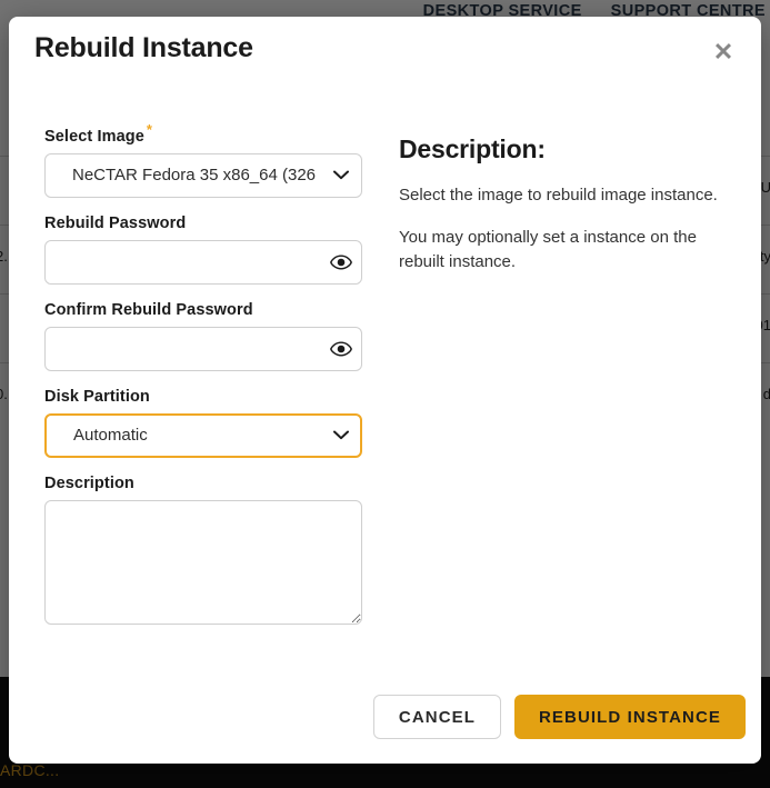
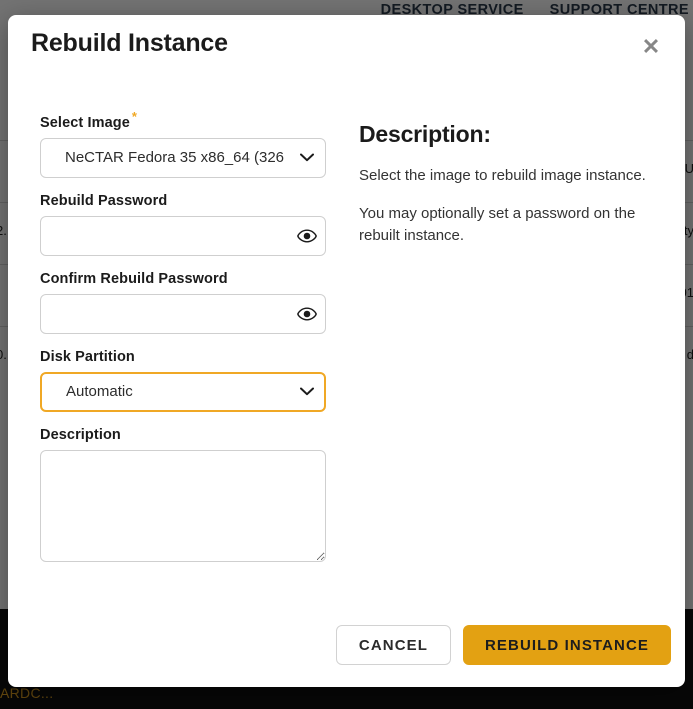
  DESKTOP SERVICE
  SUPPORT CENTRE
  U
  d
  ARDC...
  Rebuild Instance
  Select Image *
  NeCTAR Fedora 35 x86_64 (326
  Rebuild Password
  Confirm Rebuild Password
  Disk Partition
  Automatic
  Description
  Description:
  Select the image to rebuild image instance.
- You may optionally set a instance on the rebuilt instance.
+ You may optionally set a password on the rebuilt instance.
  CANCEL
  REBUILD INSTANCE
